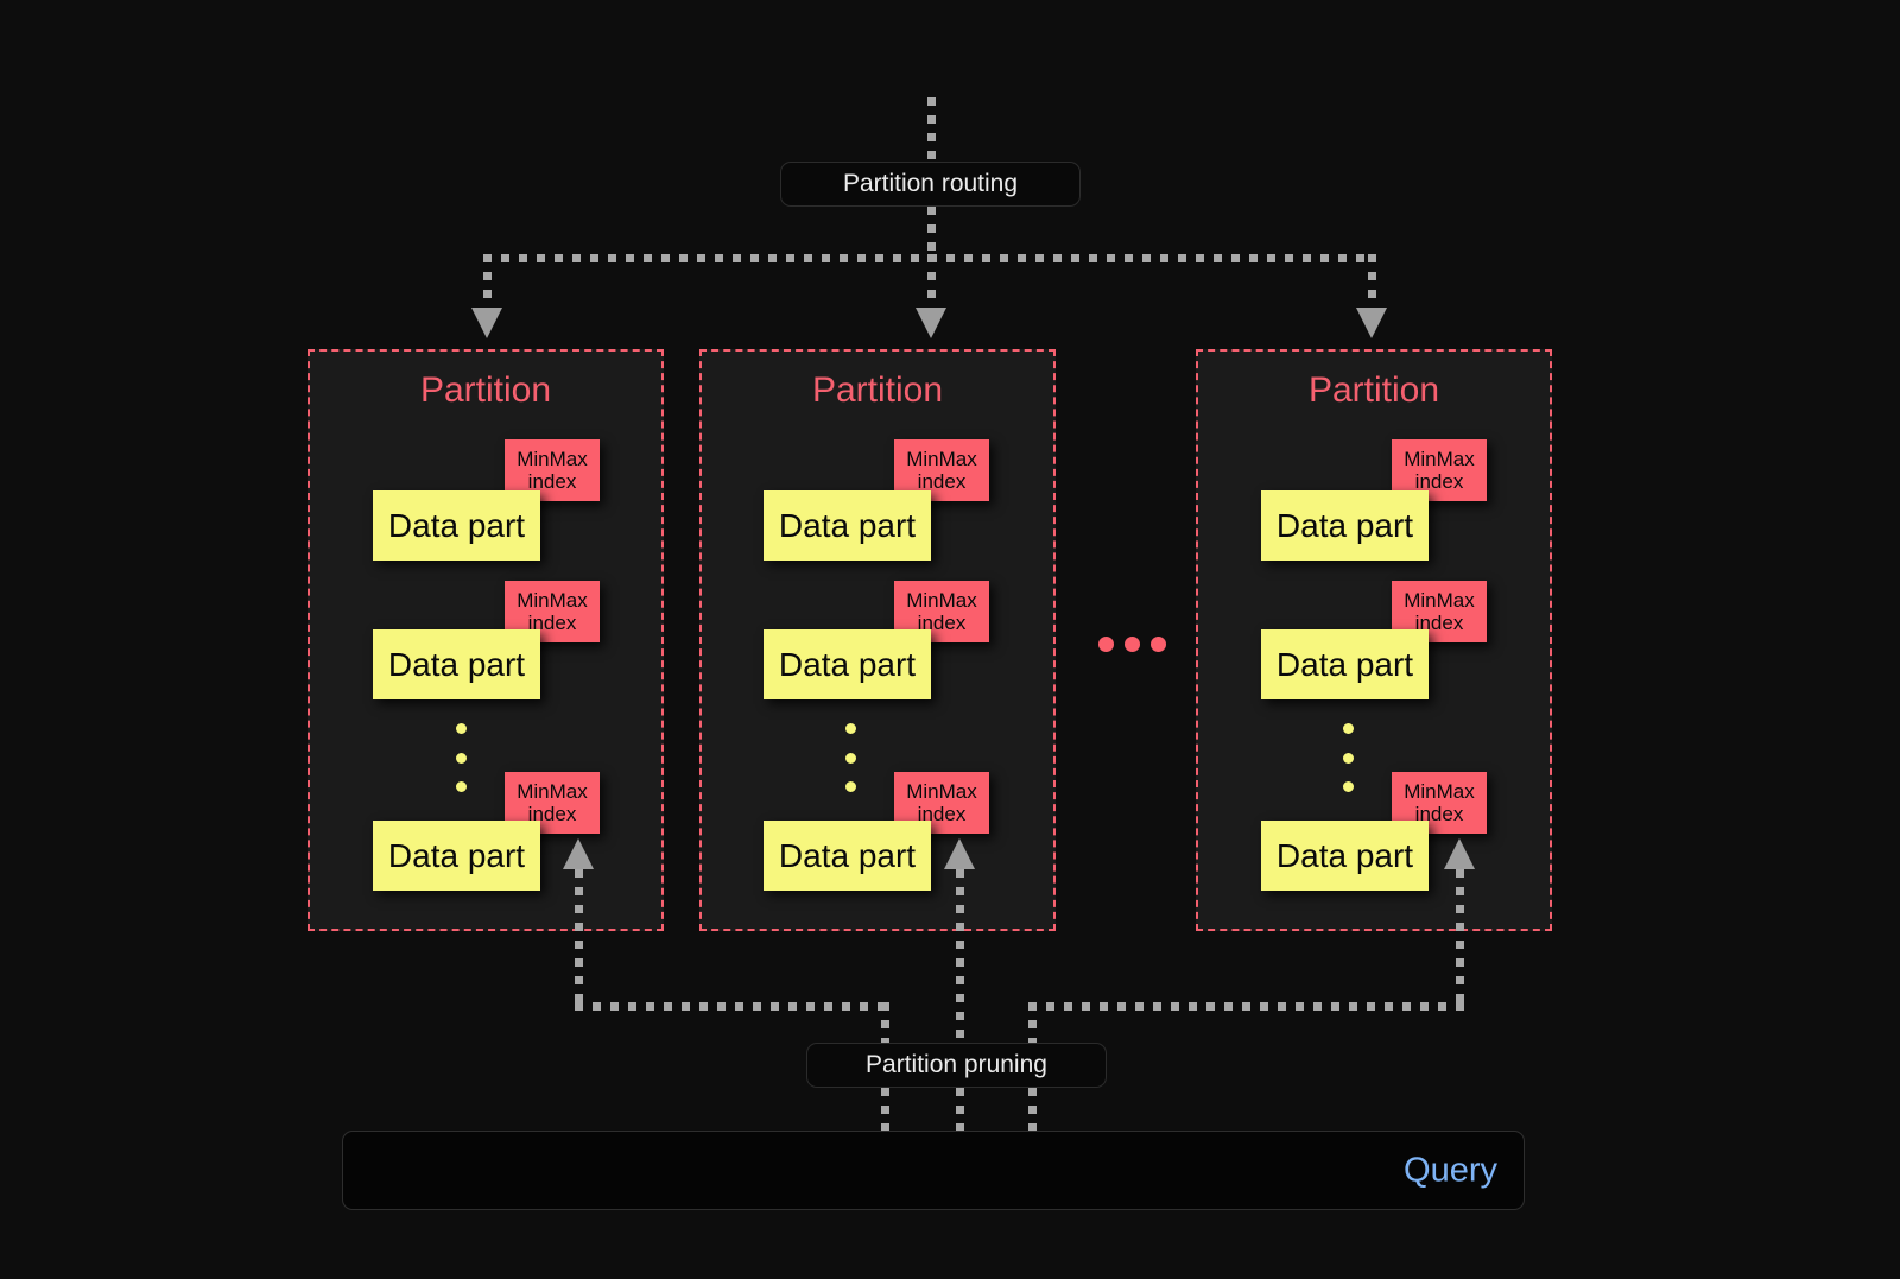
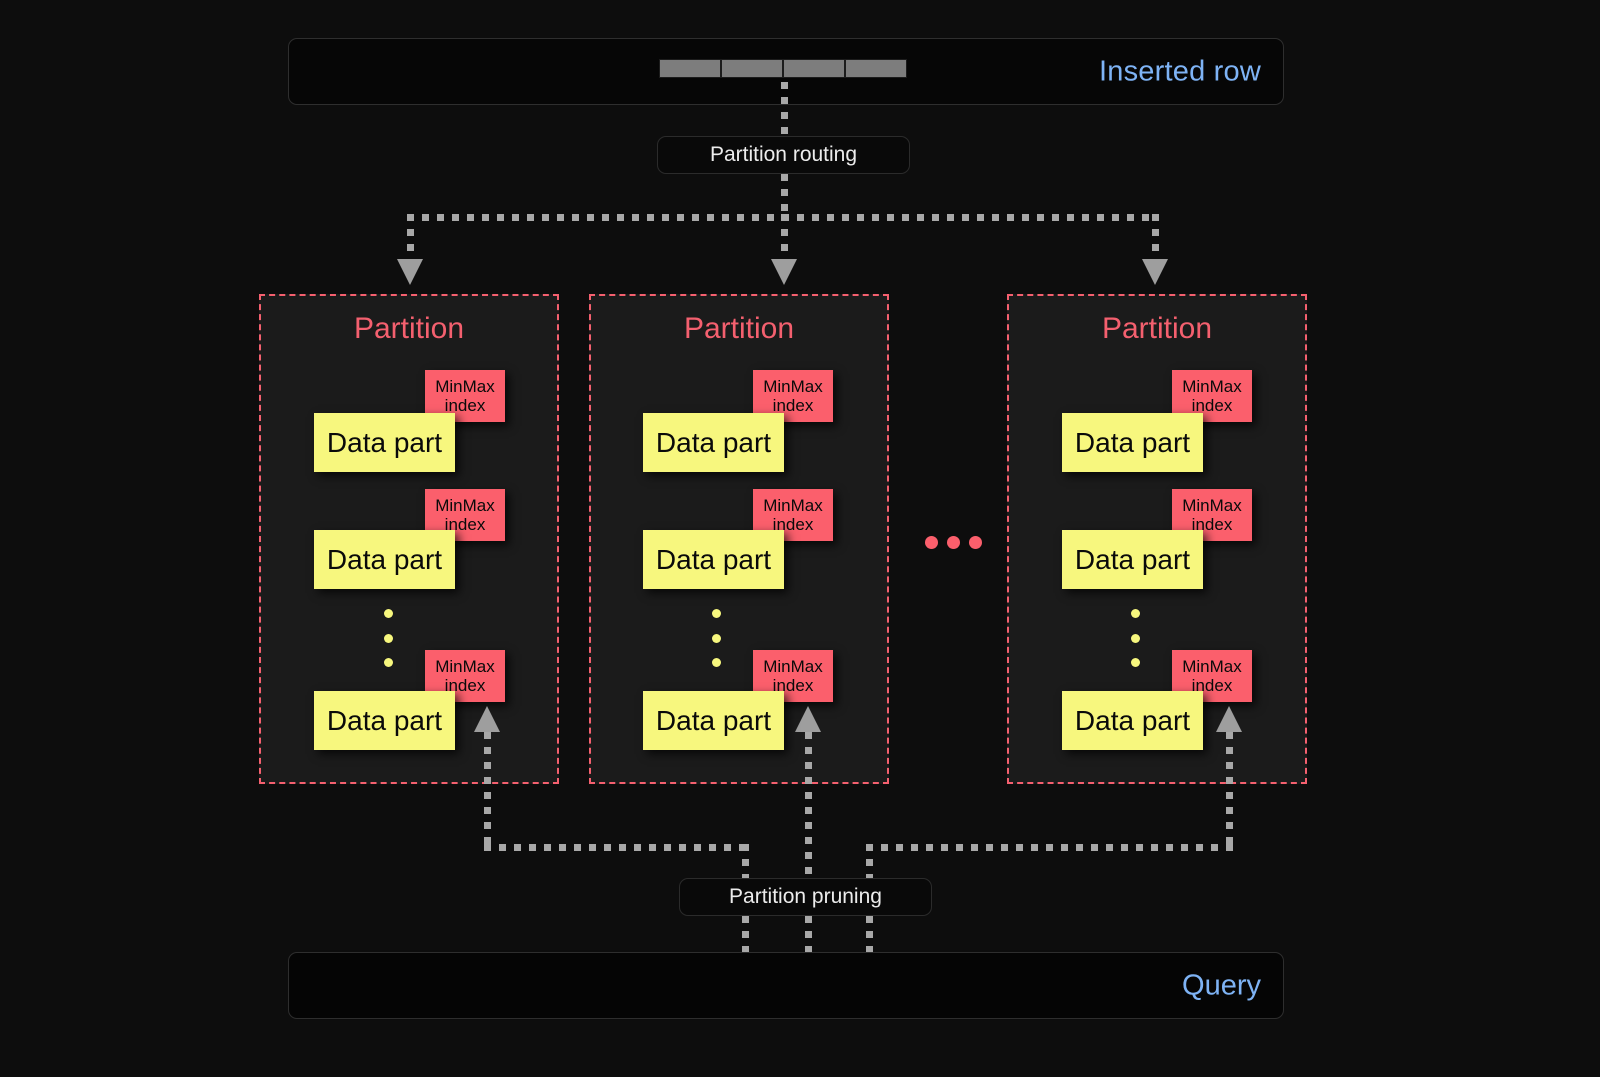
+ Inserted row
  Partition routing
  Partition
  MinMax
  index
  Data part
  MinMax
  index
  Data part
  MinMax
  index
  Data part
  Partition
  MinMax
  index
  Data part
  MinMax
  index
  Data part
  MinMax
  index
  Data part
  Partition
  MinMax
  index
  Data part
  MinMax
  index
  Data part
  MinMax
  index
  Data part
  Partition pruning
  Query
